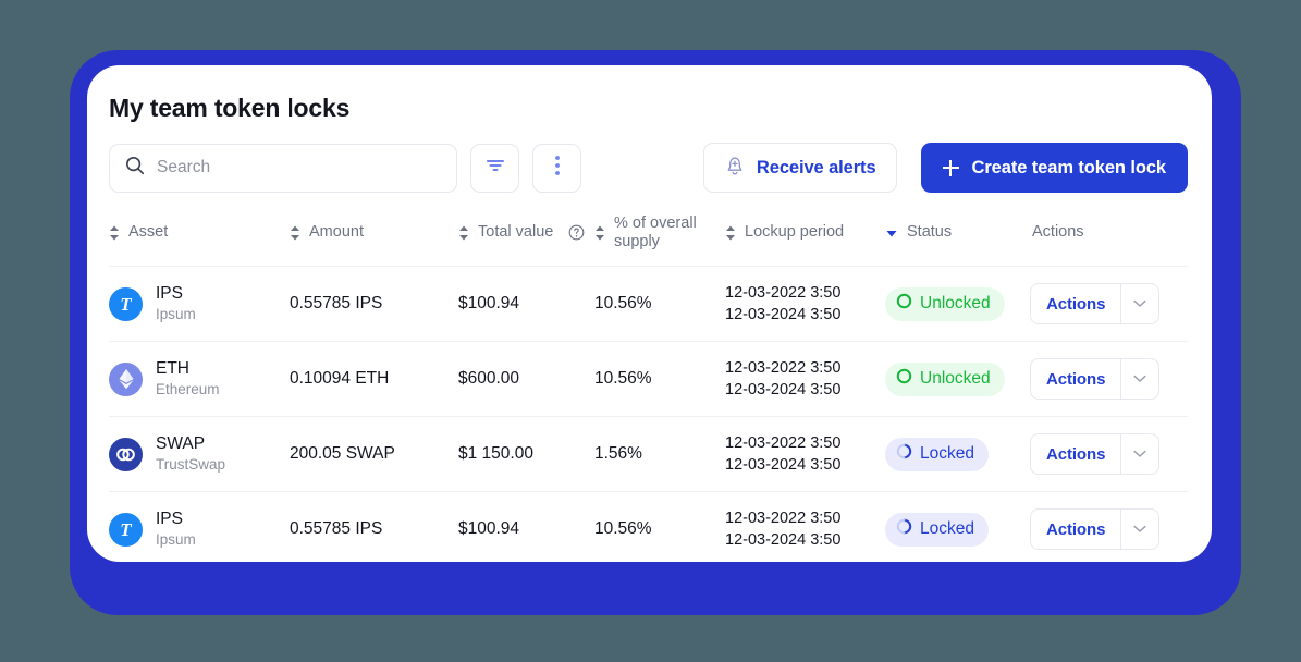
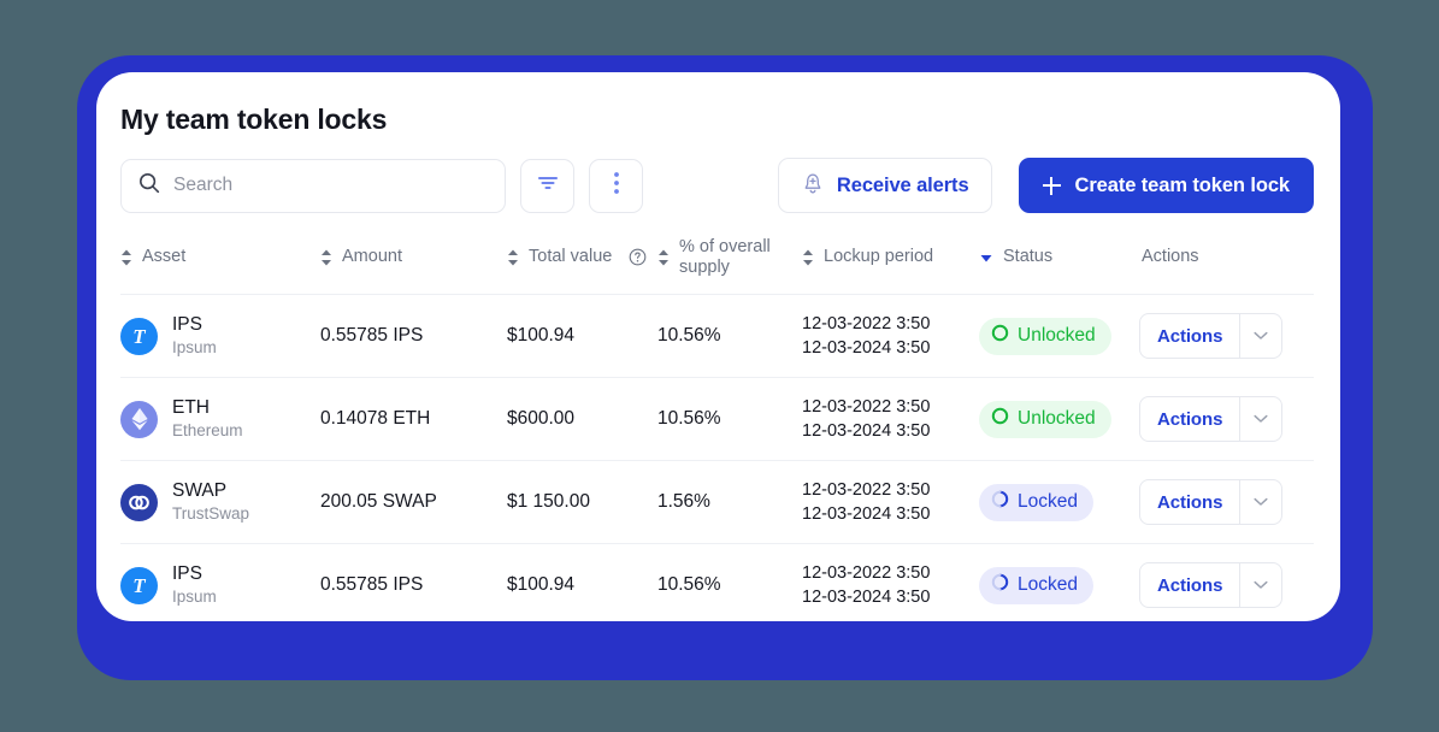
  My team token locks
  Search
  Receive alerts
  Create team token lock
  Asset	Amount	Total value	% of overall supply	Lockup period	Status	Actions
  T IPSIpsum	0.55785 IPS	$100.94	10.56%	12-03-2022 3:5012-03-2024 3:50	Unlocked	Actions
- ETHEthereum	0.10094 ETH	$600.00	10.56%	12-03-2022 3:5012-03-2024 3:50	Unlocked	Actions
+ ETHEthereum	0.14078 ETH	$600.00	10.56%	12-03-2022 3:5012-03-2024 3:50	Unlocked	Actions
  SWAPTrustSwap	200.05 SWAP	$1 150.00	1.56%	12-03-2022 3:5012-03-2024 3:50	Locked	Actions
  T IPSIpsum	0.55785 IPS	$100.94	10.56%	12-03-2022 3:5012-03-2024 3:50	Locked	Actions
